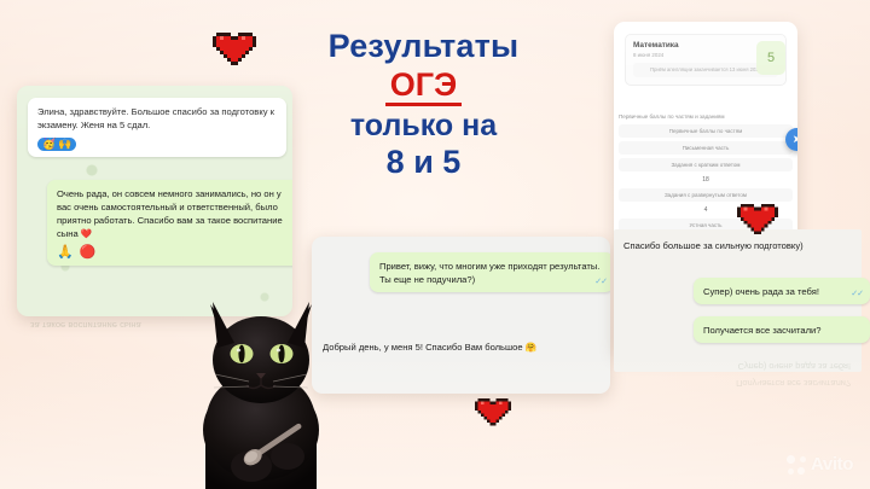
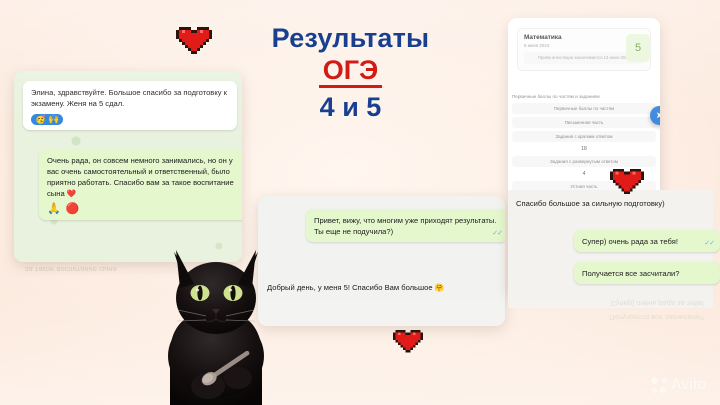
  Результаты
  ОГЭ
- только на
- 8 и 5
+ 4 и 5
